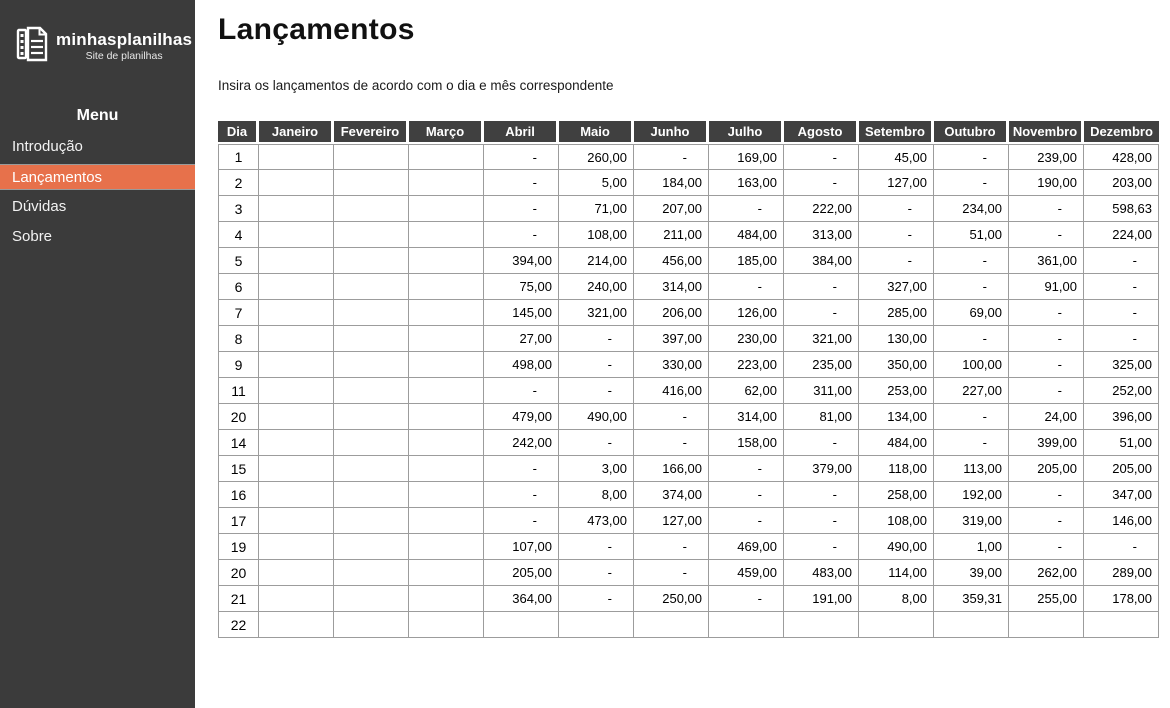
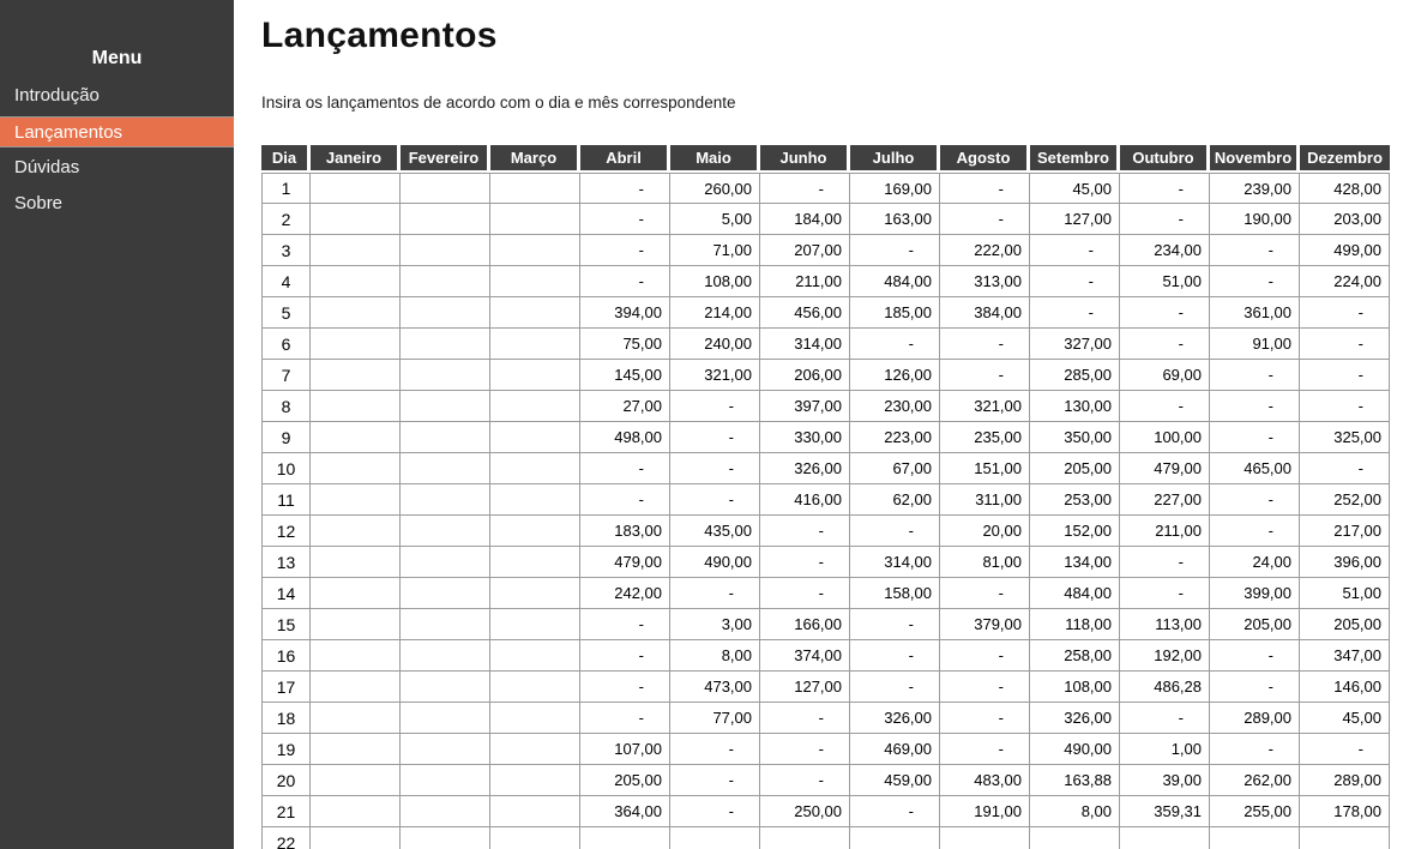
- minhasplanilhas
- Site de planilhas
  Menu
  Introdução
  Lançamentos
  Dúvidas
  Sobre
  Lançamentos
  Insira os lançamentos de acordo com o dia e mês correspondente
  Dia	Janeiro	Fevereiro	Março	Abril	Maio	Junho	Julho	Agosto	Setembro	Outubro	Novembro	Dezembro
  1				-	260,00	-	169,00	-	45,00	-	239,00	428,00
  2				-	5,00	184,00	163,00	-	127,00	-	190,00	203,00
- 3				-	71,00	207,00	-	222,00	-	234,00	-	598,63
+ 3				-	71,00	207,00	-	222,00	-	234,00	-	499,00
  4				-	108,00	211,00	484,00	313,00	-	51,00	-	224,00
  5				394,00	214,00	456,00	185,00	384,00	-	-	361,00	-
  6				75,00	240,00	314,00	-	-	327,00	-	91,00	-
  7				145,00	321,00	206,00	126,00	-	285,00	69,00	-	-
  8				27,00	-	397,00	230,00	321,00	130,00	-	-	-
  9				498,00	-	330,00	223,00	235,00	350,00	100,00	-	325,00
+ 10				-	-	326,00	67,00	151,00	205,00	479,00	465,00	-
  11				-	-	416,00	62,00	311,00	253,00	227,00	-	252,00
+ 12				183,00	435,00	-	-	20,00	152,00	211,00	-	217,00
- 20				479,00	490,00	-	314,00	81,00	134,00	-	24,00	396,00
+ 13				479,00	490,00	-	314,00	81,00	134,00	-	24,00	396,00
  14				242,00	-	-	158,00	-	484,00	-	399,00	51,00
  15				-	3,00	166,00	-	379,00	118,00	113,00	205,00	205,00
  16				-	8,00	374,00	-	-	258,00	192,00	-	347,00
- 17				-	473,00	127,00	-	-	108,00	319,00	-	146,00
+ 17				-	473,00	127,00	-	-	108,00	486,28	-	146,00
+ 18				-	77,00	-	326,00	-	326,00	-	289,00	45,00
  19				107,00	-	-	469,00	-	490,00	1,00	-	-
- 20				205,00	-	-	459,00	483,00	114,00	39,00	262,00	289,00
+ 20				205,00	-	-	459,00	483,00	163,88	39,00	262,00	289,00
  21				364,00	-	250,00	-	191,00	8,00	359,31	255,00	178,00
  22
